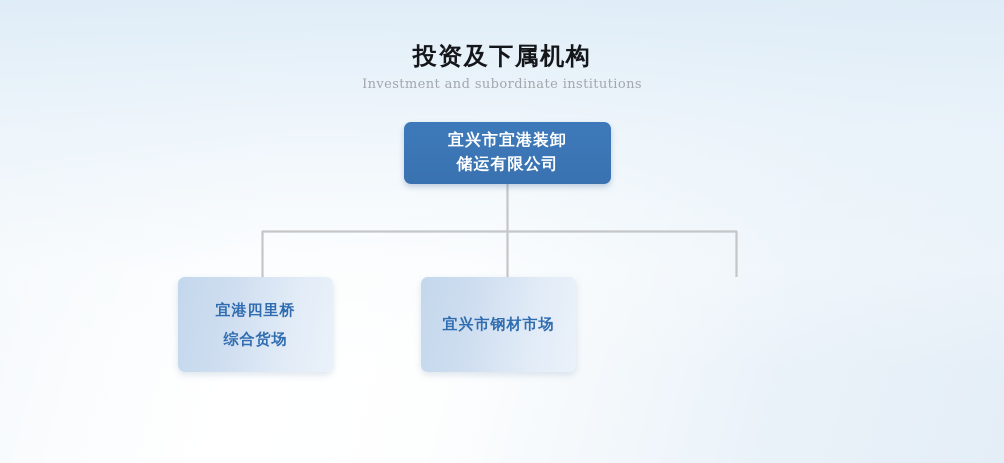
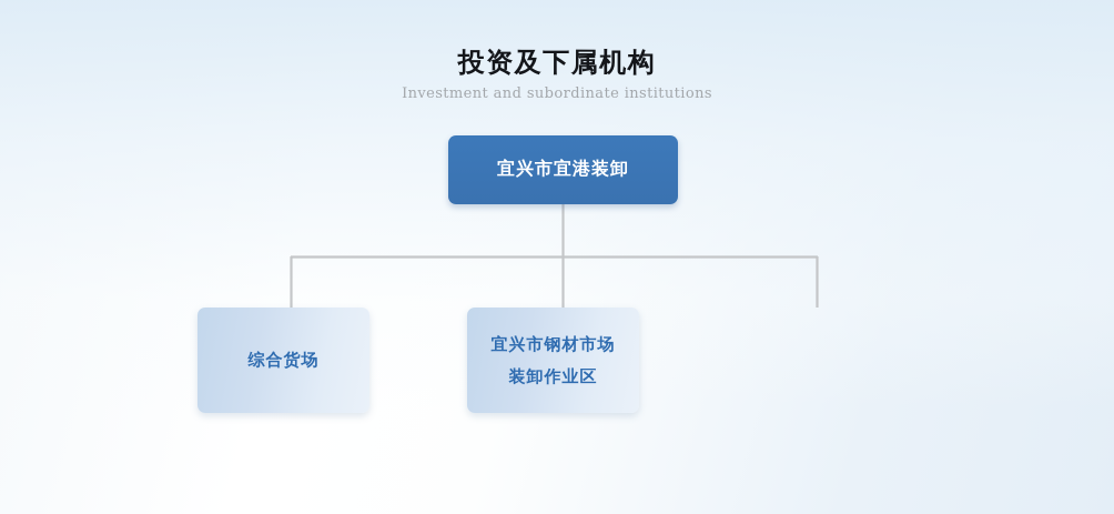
  投资及下属机构
  Investment and subordinate institutions
  宜兴市宜港装卸
- 储运有限公司
- 宜港四里桥
  综合货场
  宜兴市钢材市场
+ 装卸作业区
